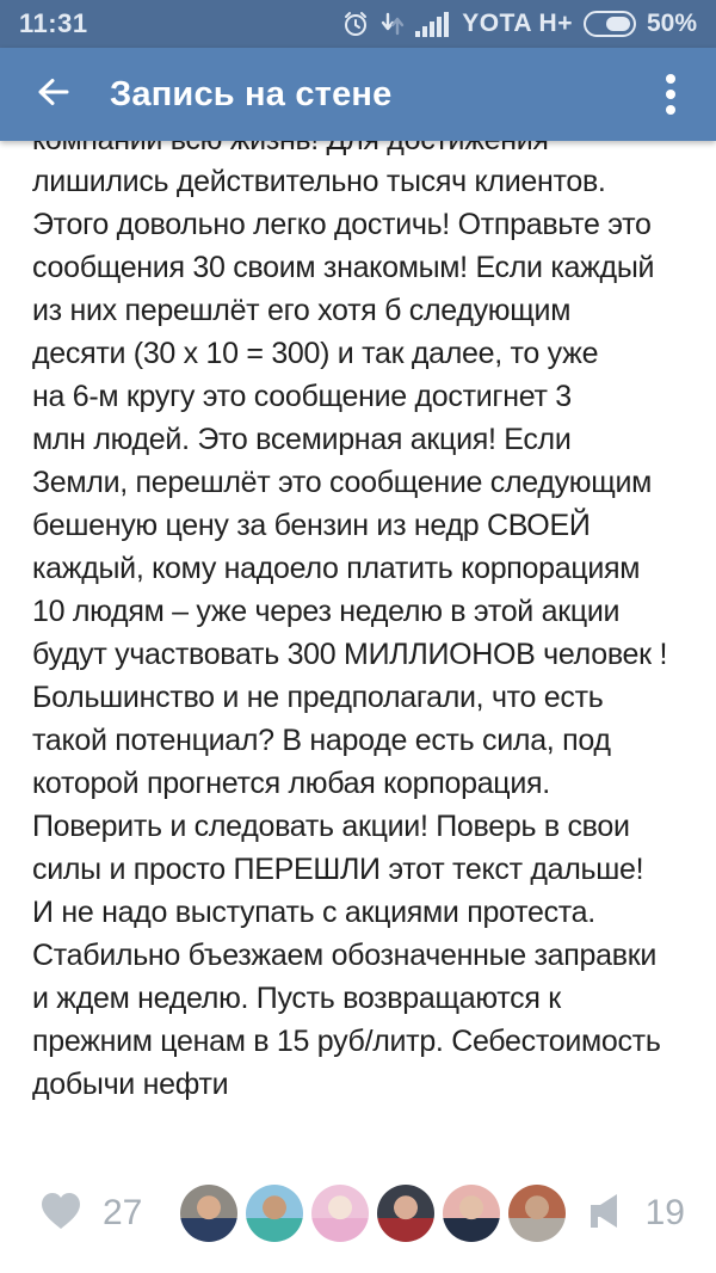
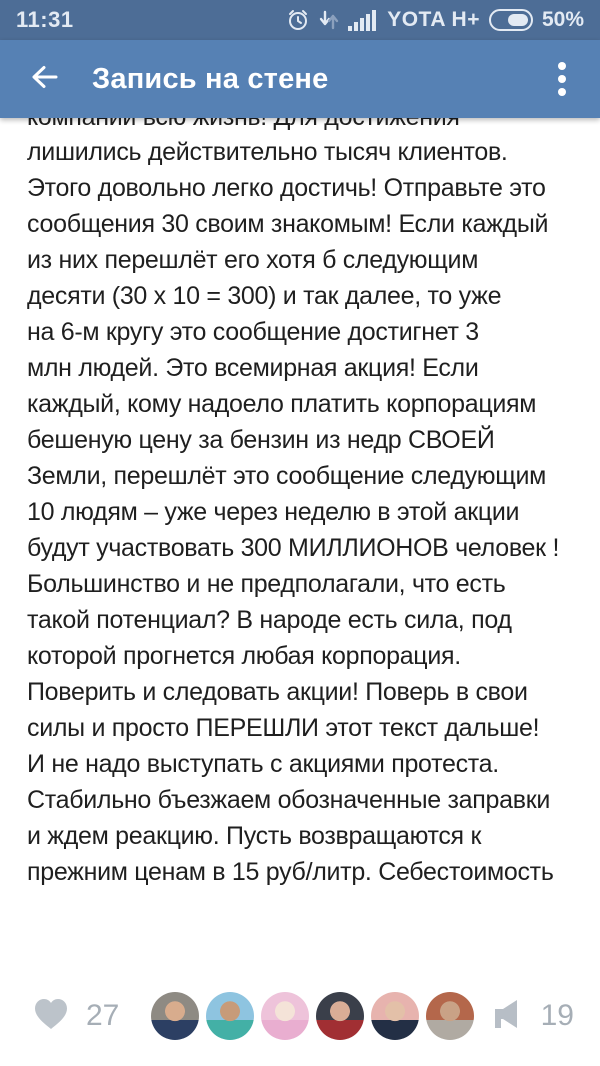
  11:31
  YOTA H+
  50%
  Запись на стене
  лишились действительно тысяч клиентов.
  Этого довольно легко достичь! Отправьте это
  сообщения 30 своим знакомым! Если каждый
  из них перешлёт его хотя б следующим
  десяти (30 х 10 = 300) и так далее, то уже
  на 6-м кругу это сообщение достигнет 3
  млн людей. Это всемирная акция! Если
- Земли, перешлёт это сообщение следующим
+ каждый, кому надоело платить корпорациям
  бешеную цену за бензин из недр СВОЕЙ
- каждый, кому надоело платить корпорациям
+ Земли, перешлёт это сообщение следующим
  10 людям – уже через неделю в этой акции
  будут участвовать 300 МИЛЛИОНОВ человек !
  Большинство и не предполагали, что есть
  такой потенциал? В народе есть сила, под
  которой прогнется любая корпорация.
  Поверить и следовать акции! Поверь в свои
  силы и просто ПЕРЕШЛИ этот текст дальше!
  И не надо выступать с акциями протеста.
  Стабильно бъезжаем обозначенные заправки
- и ждем неделю. Пусть возвращаются к
+ и ждем реакцию. Пусть возвращаются к
  прежним ценам в 15 руб/литр. Себестоимость
- добычи нефти
  27
  19
